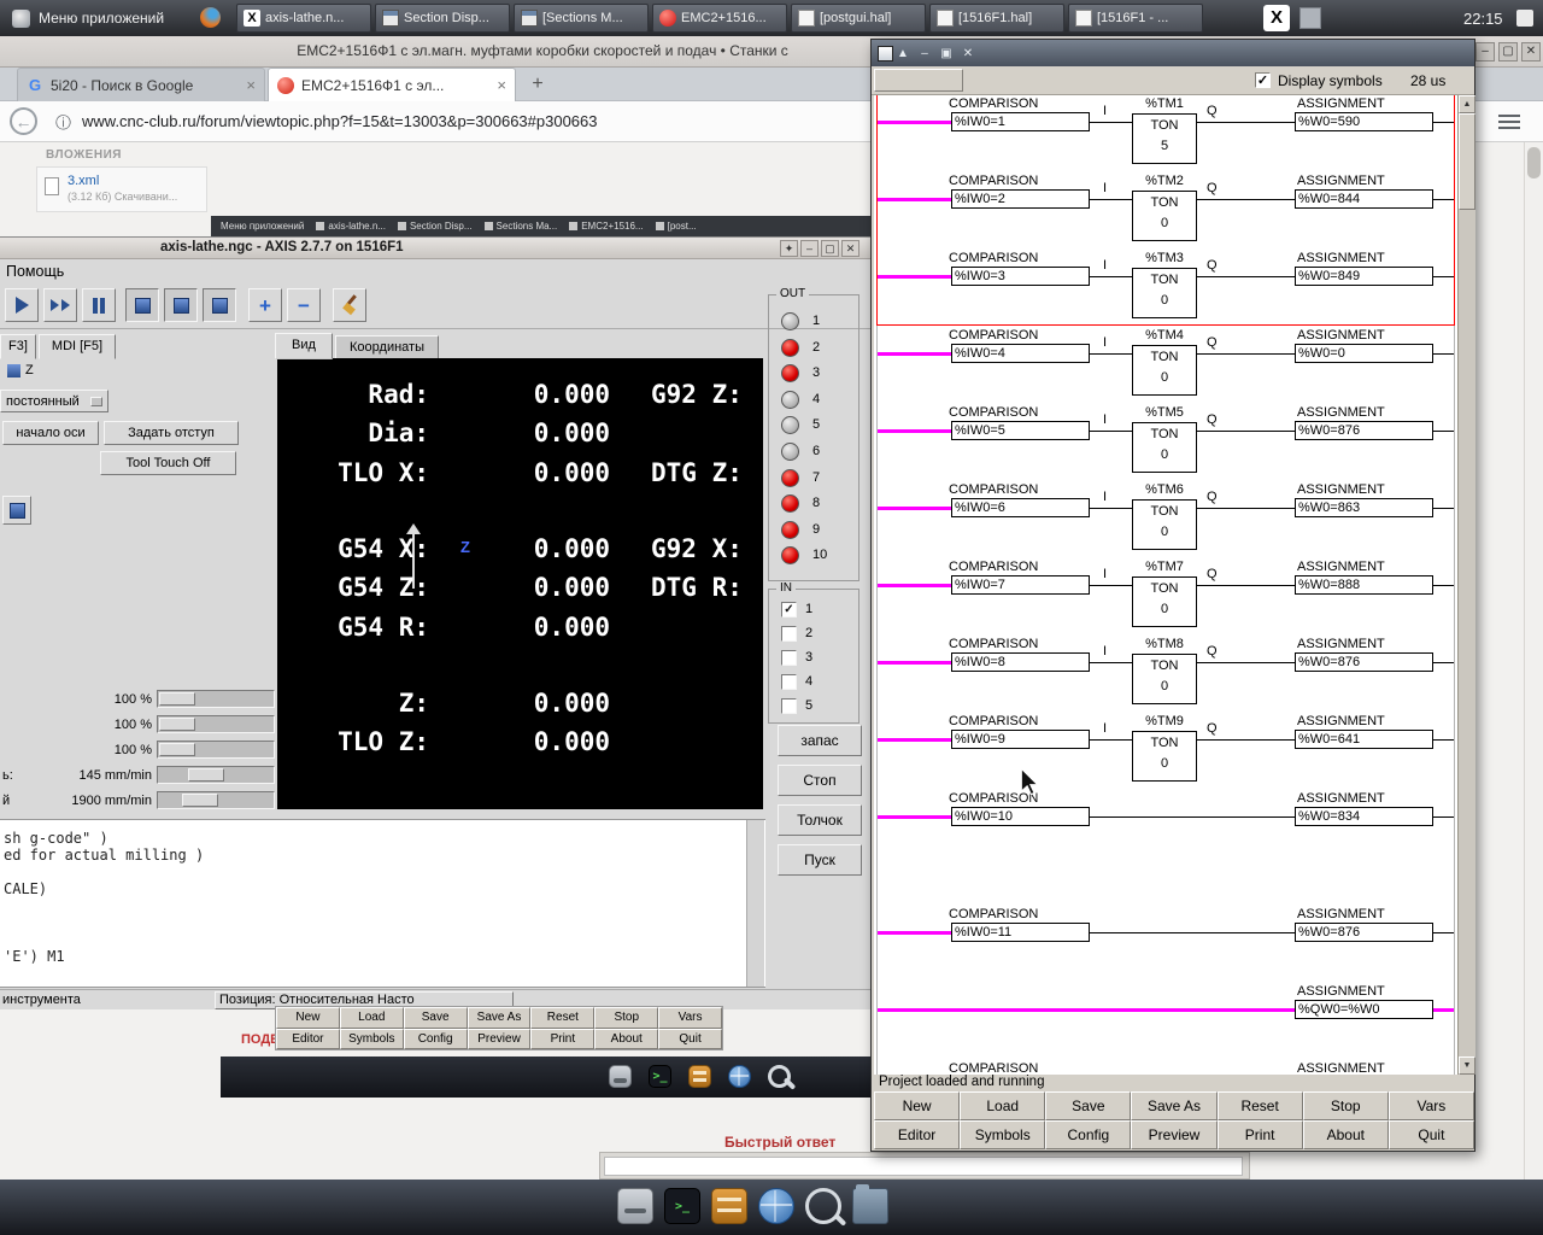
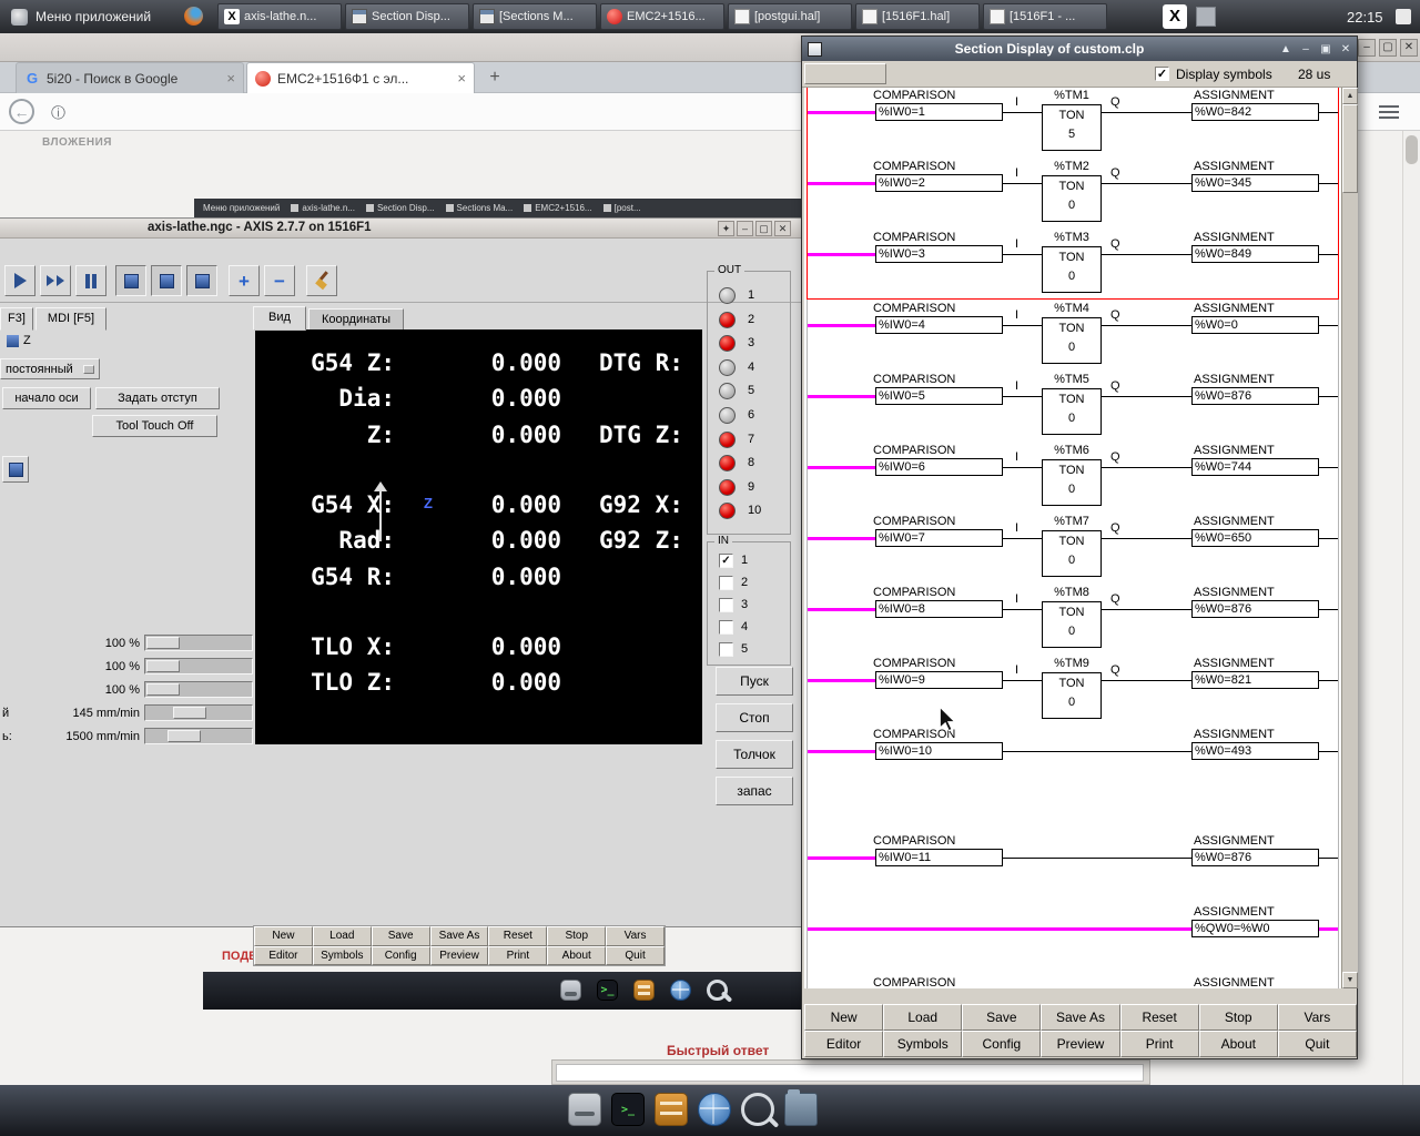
- EMC2+1516Ф1 с эл.магн. муфтами коробки скоростей и подач • Станки с
  –
  ▢
  ✕
  G
  5i20 - Поиск в Google
  ×
  EMC2+1516Ф1 с эл...
  ×
  +
  ←
  ⓘ
- www.cnc-club.ru/forum/viewtopic.php?f=15&t=13003&p=300663#p300663
  ВЛОЖЕНИЯ
- 3.xml
- (3.12 Кб) Скачивани...
  Меню приложений
  axis-lathe.n...
  Section Disp...
  Sections Ma...
  EMC2+1516...
  [post...
  axis-lathe.ngc - AXIS 2.7.7 on 1516F1
  ✦
  –
  ▢
  ✕
- Помощь
  +
  −
  F3]
  MDI [F5]
  Вид
  Координаты
  Z
  постоянный
  начало оси
  Задать отступ
  Tool Touch Off
  Z
- Rad:
+ G54 Z:
  0.000
- G92 Z:
+ DTG R:
  Dia:
  0.000
- TLO X:
+ Z:
  0.000
  DTG Z:
  G54 X:
  0.000
  G92 X:
- G54 Z:
+ Rad:
  0.000
- DTG R:
+ G92 Z:
  G54 R:
  0.000
- Z:
+ TLO X:
  0.000
  TLO Z:
  0.000
  OUT
  1
  2
  3
  4
  5
  6
  7
  8
  9
  10
  IN
  ✓
  1
  2
  3
  4
  5
- sh g-code" )
- ed for actual milling )
- CALE)
- 'E') M1
- инструмента
- Позиция: Относительная Насто
- запас
+ Пуск
  Стоп
  Толчок
- Пуск
+ запас
  100 %
  100 %
  100 %
- ь:
+ й
  145 mm/min
- й
+ ь:
- 1900 mm/min
+ 1500 mm/min
  New
  Load
  Save
  Save As
  Reset
  Stop
  Vars
  Editor
  Symbols
  Config
  Preview
  Print
  About
  Quit
  >_
  Быстрый ответ
+ Section Display of custom.clp
  ▲
  –
  ▣
  ✕
  ✓
  Display symbols
  28 us
  COMPARISON
  %IW0=1
  %TM1
  I
  Q
  TON
  5
  ASSIGNMENT
- %W0=590
+ %W0=842
  COMPARISON
  %IW0=2
  %TM2
  I
  Q
  TON
  0
  ASSIGNMENT
- %W0=844
+ %W0=345
  COMPARISON
  %IW0=3
  %TM3
  I
  Q
  TON
  0
  ASSIGNMENT
  %W0=849
  COMPARISON
  %IW0=4
  %TM4
  I
  Q
  TON
  0
  ASSIGNMENT
  %W0=0
  COMPARISON
  %IW0=5
  %TM5
  I
  Q
  TON
  0
  ASSIGNMENT
  %W0=876
  COMPARISON
  %IW0=6
  %TM6
  I
  Q
  TON
  0
  ASSIGNMENT
- %W0=863
+ %W0=744
  COMPARISON
  %IW0=7
  %TM7
  I
  Q
  TON
  0
  ASSIGNMENT
- %W0=888
+ %W0=650
  COMPARISON
  %IW0=8
  %TM8
  I
  Q
  TON
  0
  ASSIGNMENT
  %W0=876
  COMPARISON
  %IW0=9
  %TM9
  I
  Q
  TON
  0
  ASSIGNMENT
- %W0=641
+ %W0=821
  COMPARISON
  %IW0=10
  ASSIGNMENT
- %W0=834
+ %W0=493
  COMPARISON
  %IW0=11
  ASSIGNMENT
  %W0=876
  ASSIGNMENT
  %QW0=%W0
  COMPARISON
  ASSIGNMENT
- Project loaded and running
  New
  Load
  Save
  Save As
  Reset
  Stop
  Vars
  Editor
  Symbols
  Config
  Preview
  Print
  About
  Quit
  Меню приложений
  X
  axis-lathe.n...
  Section Disp...
  [Sections M...
  EMC2+1516...
  [postgui.hal]
  [1516F1.hal]
  [1516F1 - ...
  X
  22:15
  >_
